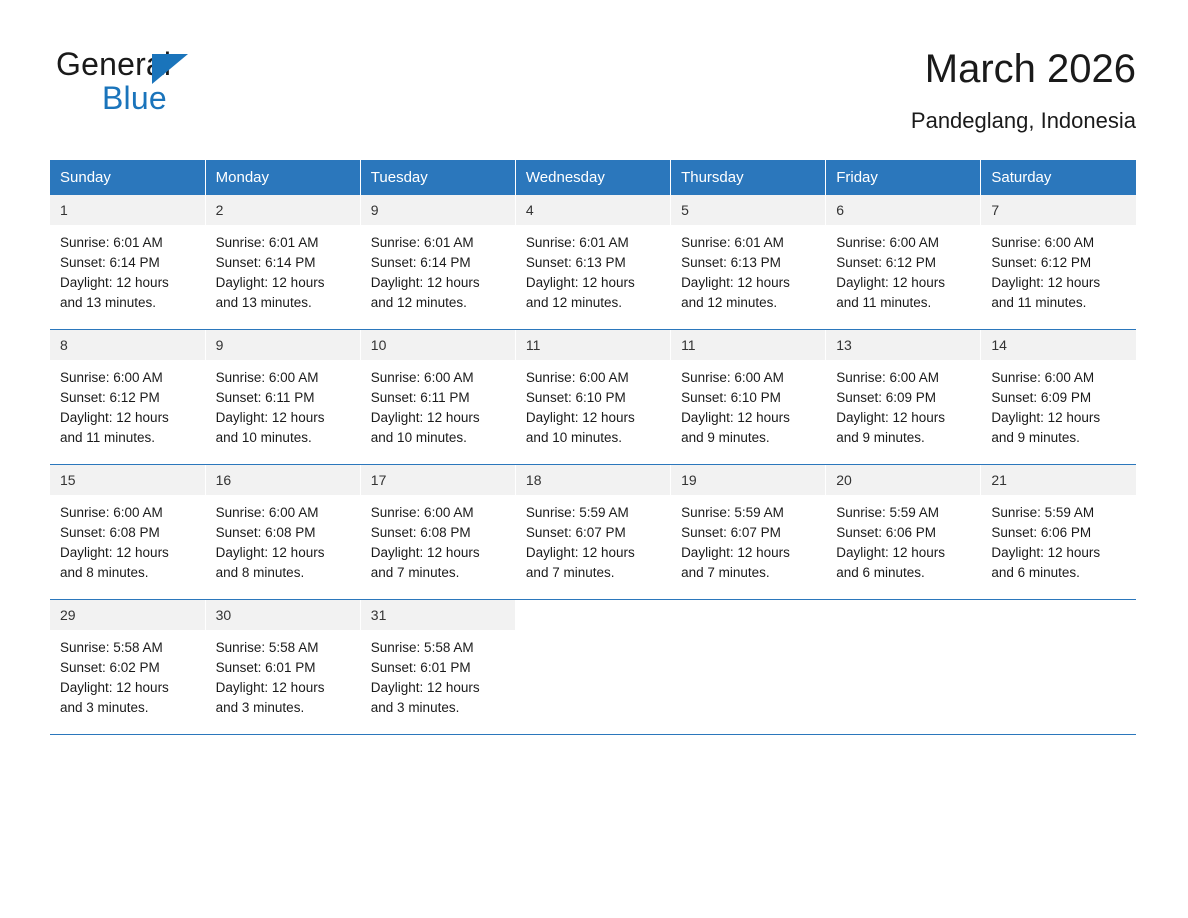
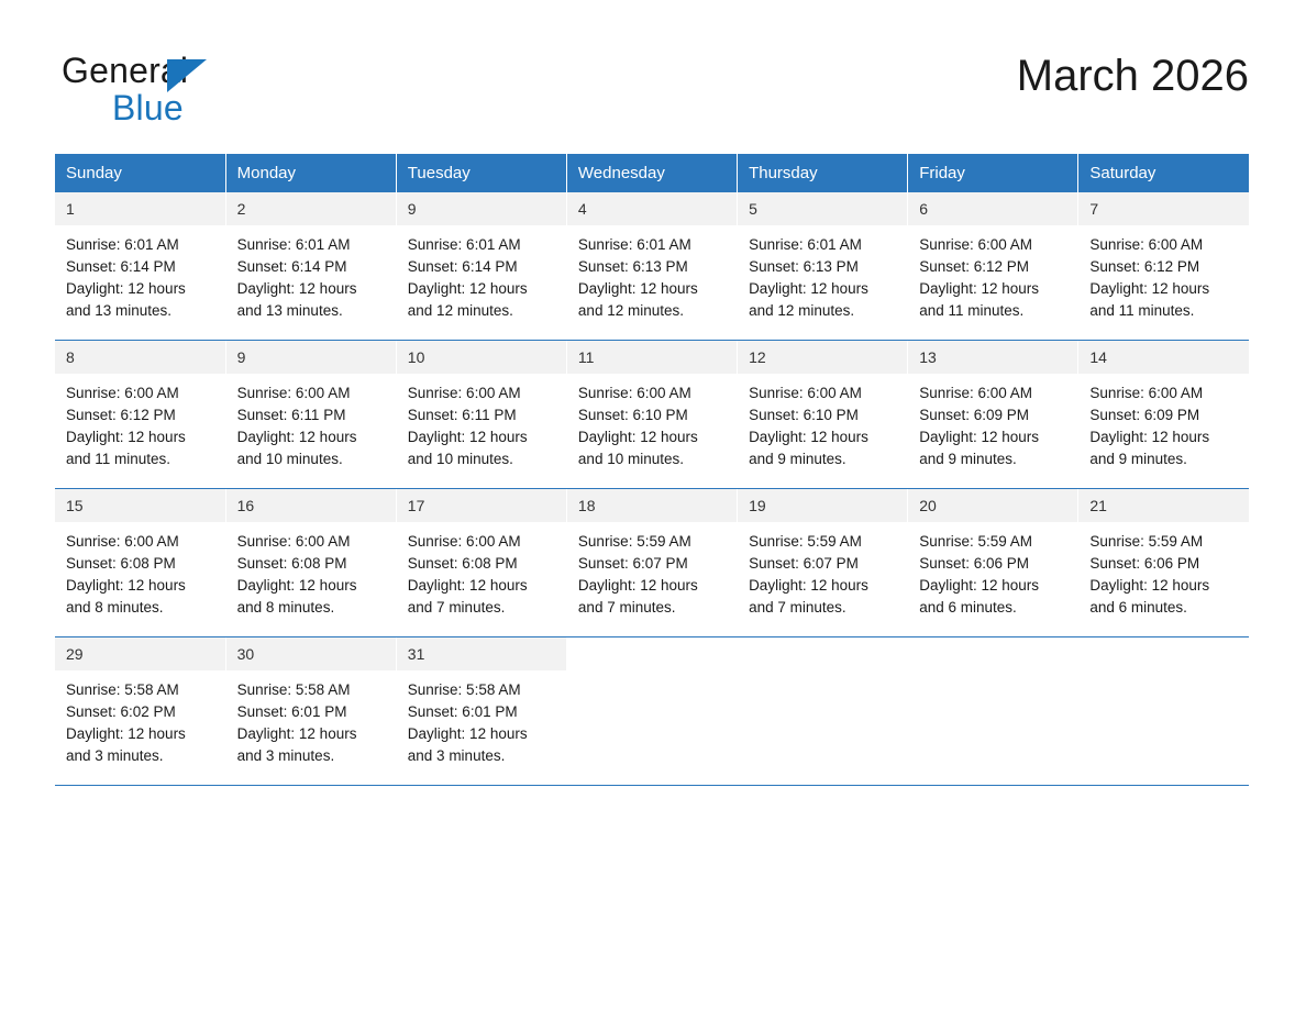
  General
  Blue
  March 2026
- Pandeglang, Indonesia
  Sunday	Monday	Tuesday	Wednesday	Thursday	Friday	Saturday
  1Sunrise: 6:01 AMSunset: 6:14 PMDaylight: 12 hoursand 13 minutes.	2Sunrise: 6:01 AMSunset: 6:14 PMDaylight: 12 hoursand 13 minutes.	9Sunrise: 6:01 AMSunset: 6:14 PMDaylight: 12 hoursand 12 minutes.	4Sunrise: 6:01 AMSunset: 6:13 PMDaylight: 12 hoursand 12 minutes.	5Sunrise: 6:01 AMSunset: 6:13 PMDaylight: 12 hoursand 12 minutes.	6Sunrise: 6:00 AMSunset: 6:12 PMDaylight: 12 hoursand 11 minutes.	7Sunrise: 6:00 AMSunset: 6:12 PMDaylight: 12 hoursand 11 minutes.
- 8Sunrise: 6:00 AMSunset: 6:12 PMDaylight: 12 hoursand 11 minutes.	9Sunrise: 6:00 AMSunset: 6:11 PMDaylight: 12 hoursand 10 minutes.	10Sunrise: 6:00 AMSunset: 6:11 PMDaylight: 12 hoursand 10 minutes.	11Sunrise: 6:00 AMSunset: 6:10 PMDaylight: 12 hoursand 10 minutes.	11Sunrise: 6:00 AMSunset: 6:10 PMDaylight: 12 hoursand 9 minutes.	13Sunrise: 6:00 AMSunset: 6:09 PMDaylight: 12 hoursand 9 minutes.	14Sunrise: 6:00 AMSunset: 6:09 PMDaylight: 12 hoursand 9 minutes.
+ 8Sunrise: 6:00 AMSunset: 6:12 PMDaylight: 12 hoursand 11 minutes.	9Sunrise: 6:00 AMSunset: 6:11 PMDaylight: 12 hoursand 10 minutes.	10Sunrise: 6:00 AMSunset: 6:11 PMDaylight: 12 hoursand 10 minutes.	11Sunrise: 6:00 AMSunset: 6:10 PMDaylight: 12 hoursand 10 minutes.	12Sunrise: 6:00 AMSunset: 6:10 PMDaylight: 12 hoursand 9 minutes.	13Sunrise: 6:00 AMSunset: 6:09 PMDaylight: 12 hoursand 9 minutes.	14Sunrise: 6:00 AMSunset: 6:09 PMDaylight: 12 hoursand 9 minutes.
  15Sunrise: 6:00 AMSunset: 6:08 PMDaylight: 12 hoursand 8 minutes.	16Sunrise: 6:00 AMSunset: 6:08 PMDaylight: 12 hoursand 8 minutes.	17Sunrise: 6:00 AMSunset: 6:08 PMDaylight: 12 hoursand 7 minutes.	18Sunrise: 5:59 AMSunset: 6:07 PMDaylight: 12 hoursand 7 minutes.	19Sunrise: 5:59 AMSunset: 6:07 PMDaylight: 12 hoursand 7 minutes.	20Sunrise: 5:59 AMSunset: 6:06 PMDaylight: 12 hoursand 6 minutes.	21Sunrise: 5:59 AMSunset: 6:06 PMDaylight: 12 hoursand 6 minutes.
  29Sunrise: 5:58 AMSunset: 6:02 PMDaylight: 12 hoursand 3 minutes.	30Sunrise: 5:58 AMSunset: 6:01 PMDaylight: 12 hoursand 3 minutes.	31Sunrise: 5:58 AMSunset: 6:01 PMDaylight: 12 hoursand 3 minutes.
